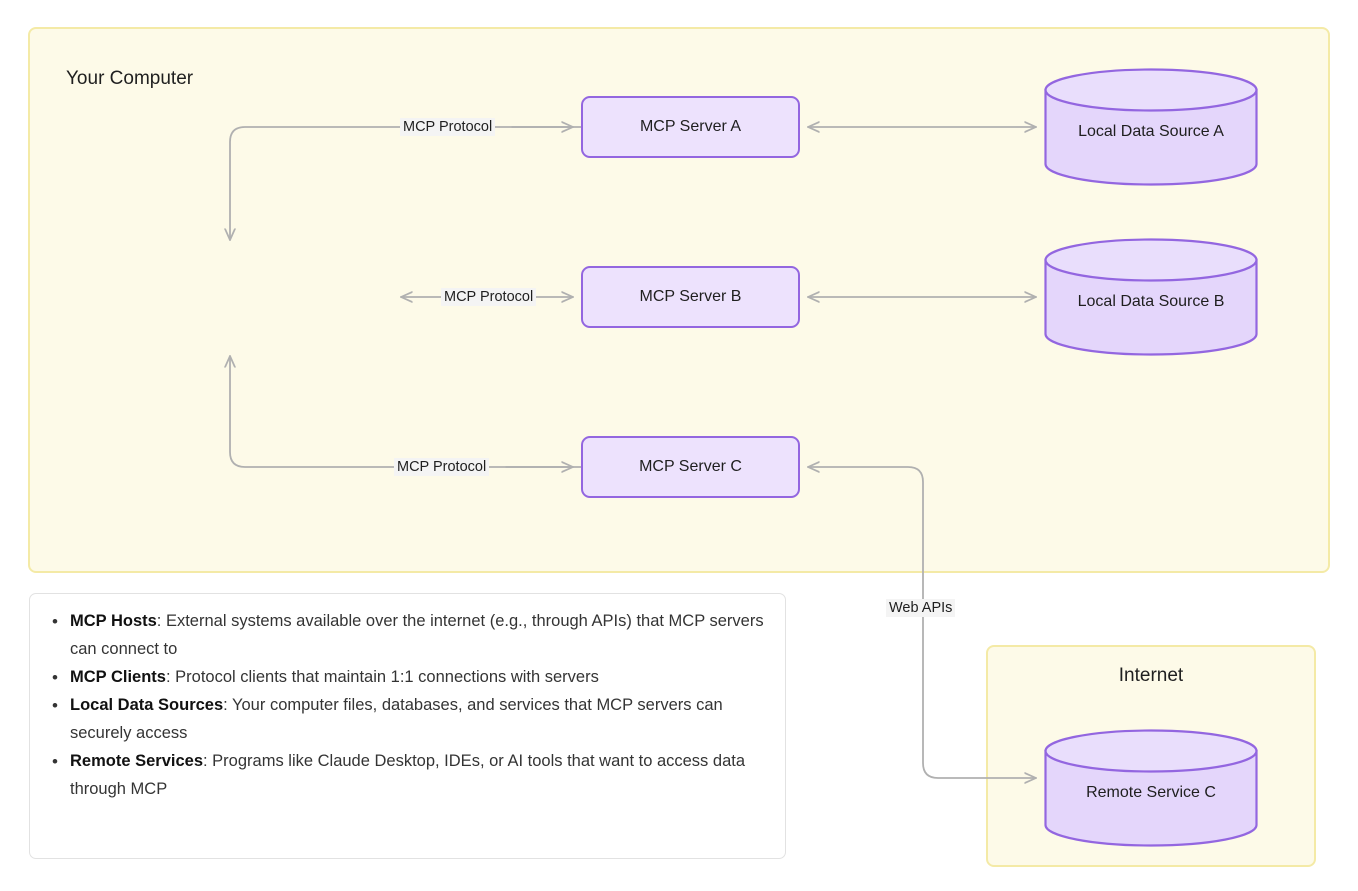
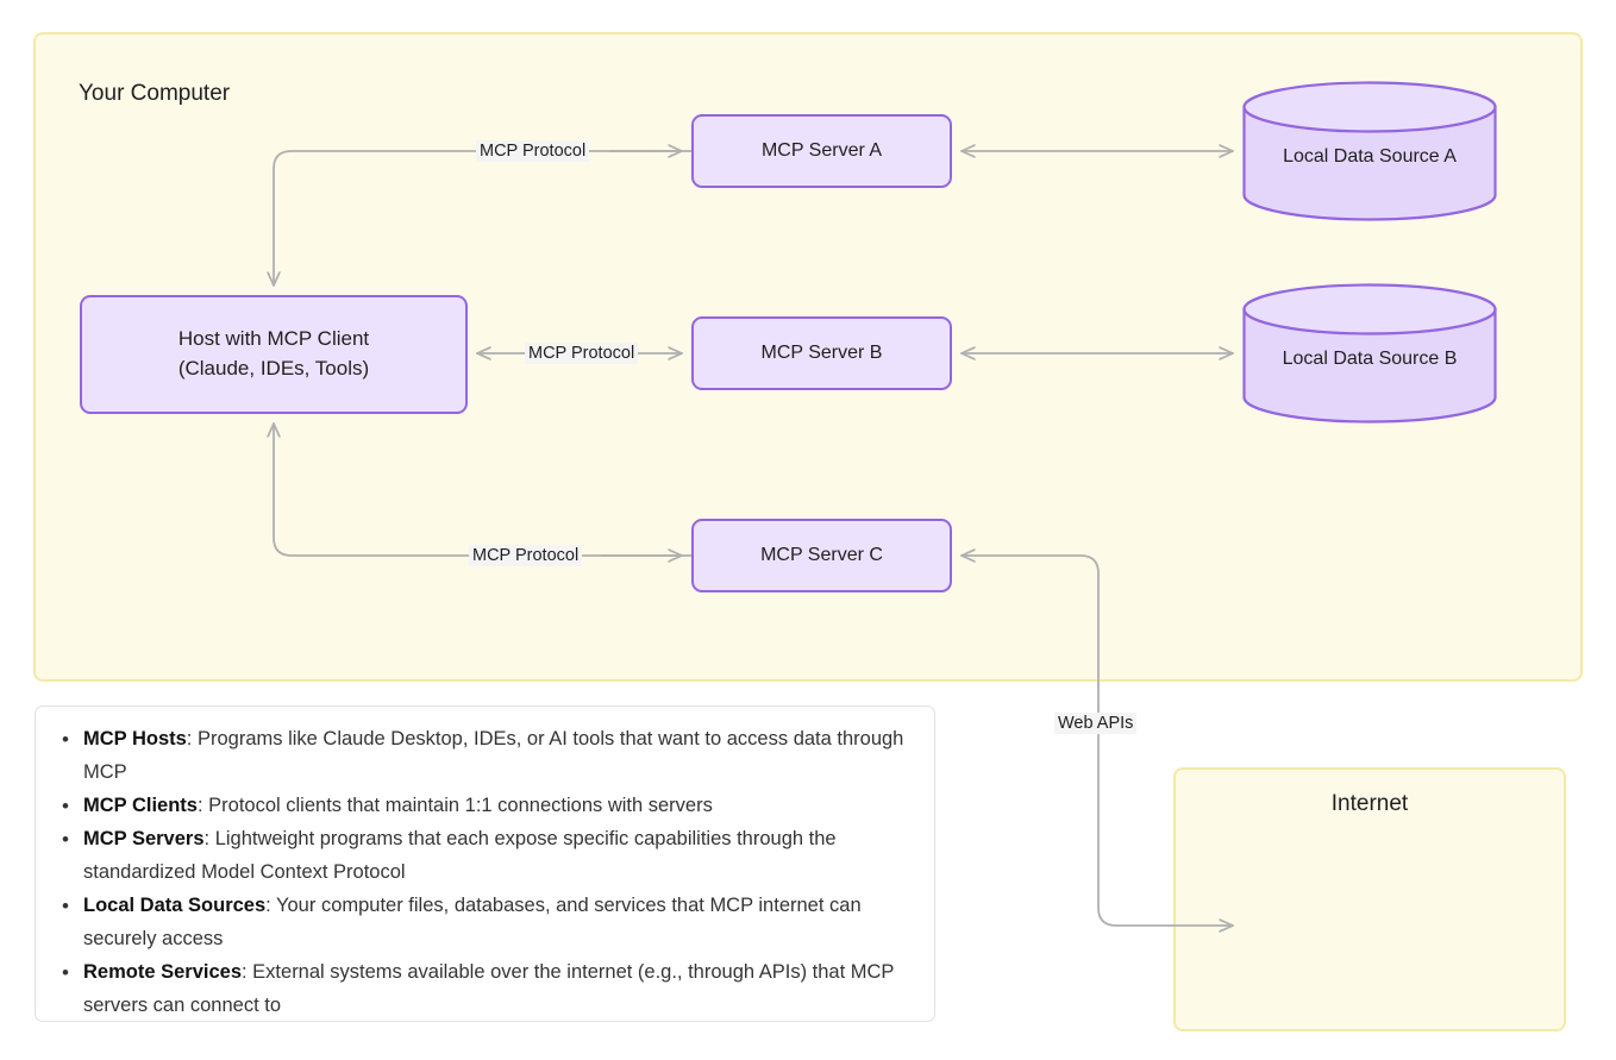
  Your Computer
  Internet
+ Host with MCP Client
+ (Claude, IDEs, Tools)
  MCP Server A
  MCP Server B
  MCP Server C
  Local Data Source A
  Local Data Source B
- Remote Service C
  MCP Protocol
  MCP Protocol
  MCP Protocol
  Web APIs
- MCP Hosts: External systems available over the internet (e.g., through APIs) that MCP servers can connect to
+ MCP Hosts: Programs like Claude Desktop, IDEs, or AI tools that want to access data through MCP
  MCP Clients: Protocol clients that maintain 1:1 connections with servers
+ MCP Servers: Lightweight programs that each expose specific capabilities through the standardized Model Context Protocol
- Local Data Sources: Your computer files, databases, and services that MCP servers can securely access
+ Local Data Sources: Your computer files, databases, and services that MCP internet can securely access
- Remote Services: Programs like Claude Desktop, IDEs, or AI tools that want to access data through MCP
+ Remote Services: External systems available over the internet (e.g., through APIs) that MCP servers can connect to
